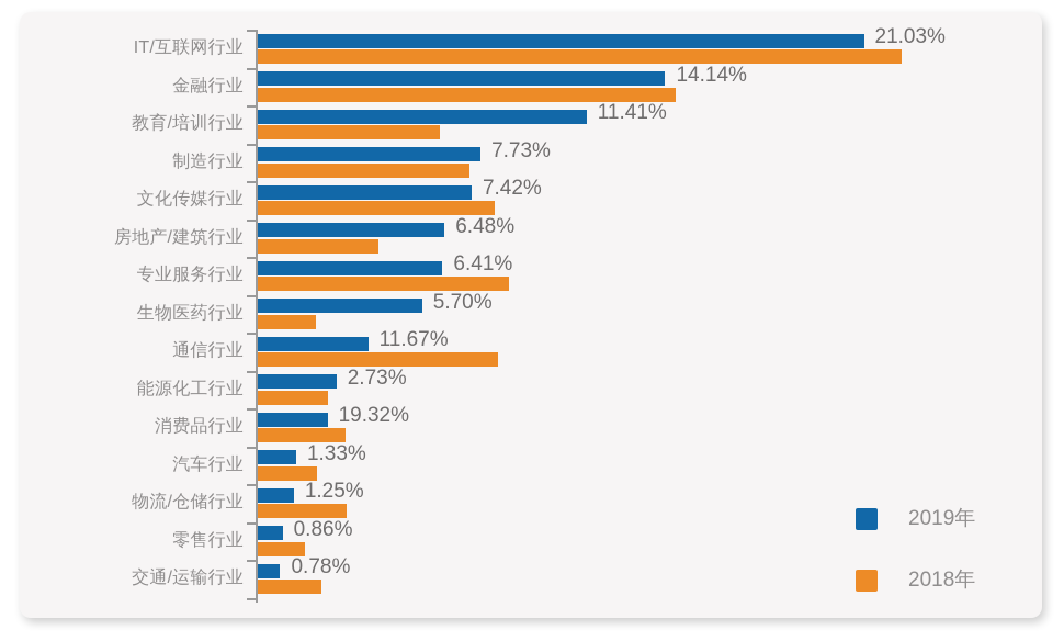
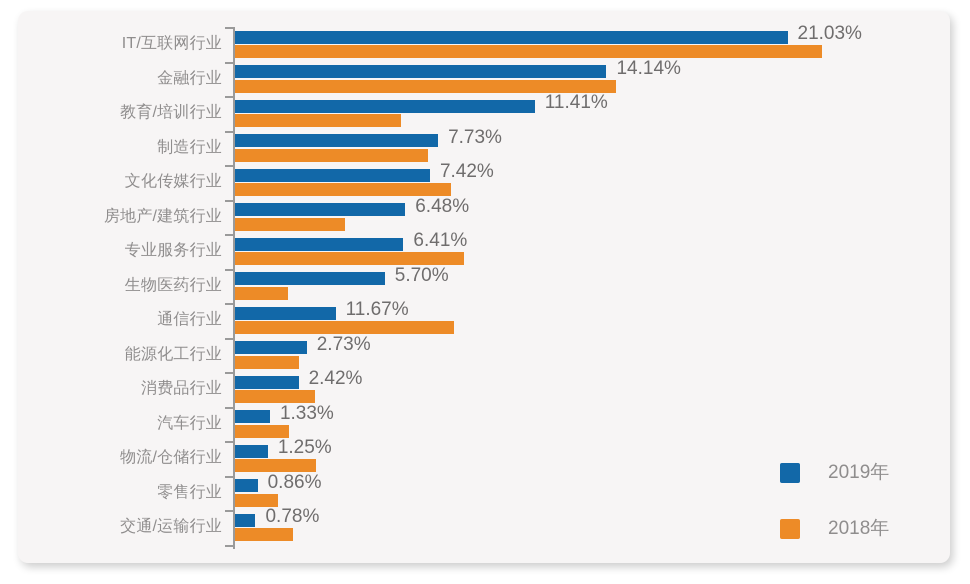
  IT/互联网行业
  21.03%
  金融行业
  14.14%
  教育/培训行业
  11.41%
  制造行业
  7.73%
  文化传媒行业
  7.42%
  房地产/建筑行业
  6.48%
  专业服务行业
  6.41%
  生物医药行业
  5.70%
  通信行业
  11.67%
  能源化工行业
  2.73%
  消费品行业
- 19.32%
+ 2.42%
  汽车行业
  1.33%
  物流/仓储行业
  1.25%
  零售行业
  0.86%
  交通/运输行业
  0.78%
  2019年
  2018年
